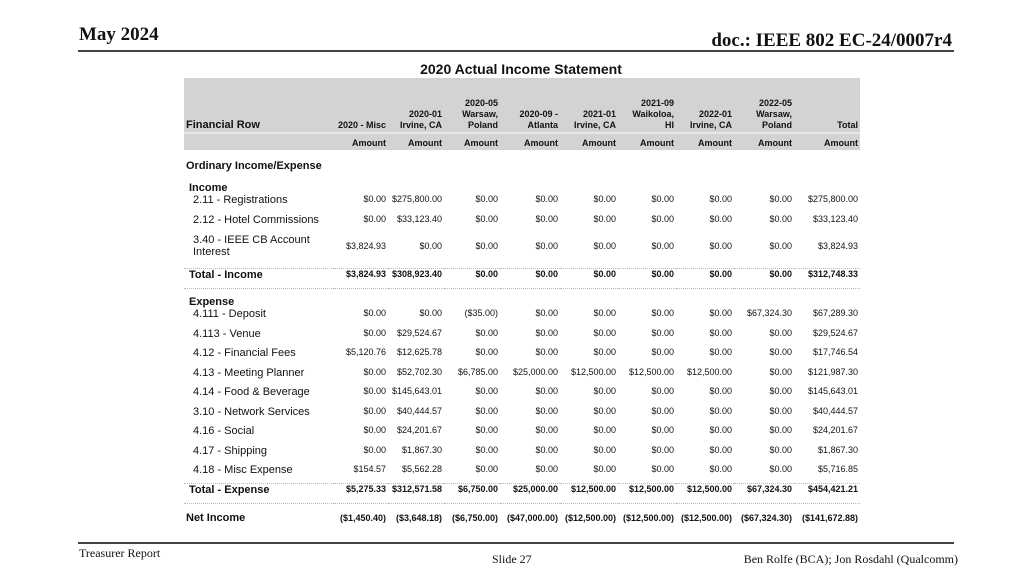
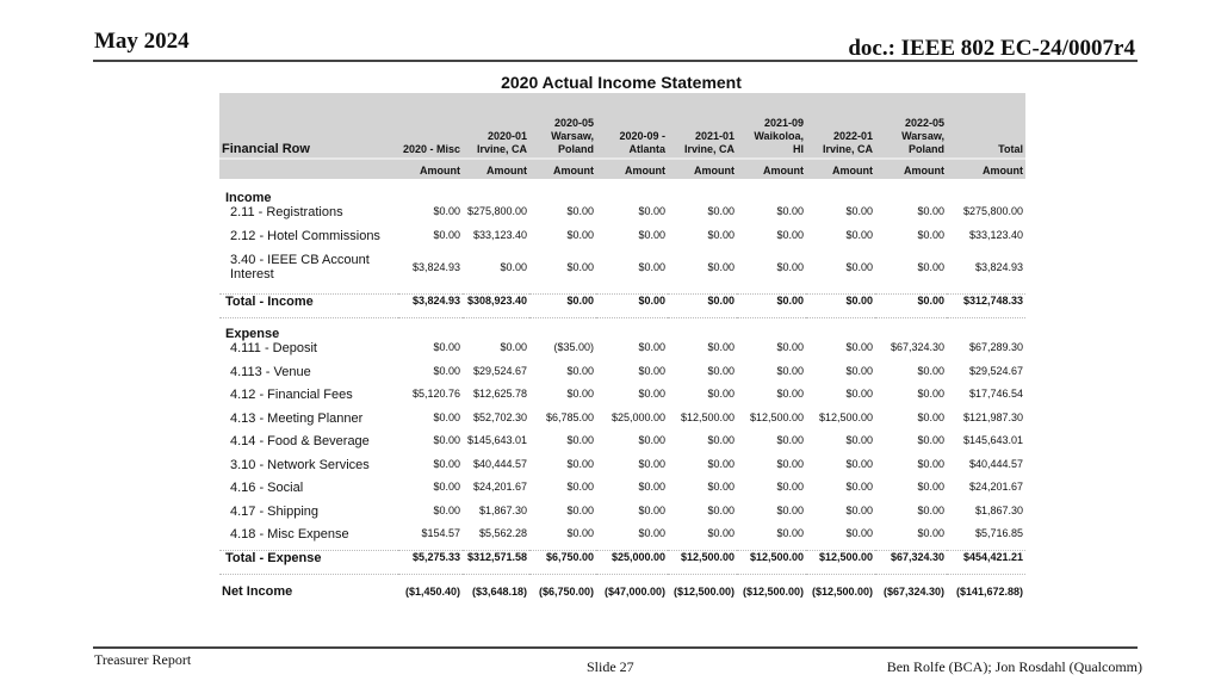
  May 2024
  doc.: IEEE 802 EC-24/0007r4
  2020 Actual Income Statement
  Financial Row	2020 - Misc	2020-01Irvine, CA	2020-05Warsaw,Poland	2020-09 -Atlanta	2021-01Irvine, CA	2021-09Waikoloa,HI	2022-01Irvine, CA	2022-05Warsaw,Poland	Total
  	Amount	Amount	Amount	Amount	Amount	Amount	Amount	Amount	Amount
- Ordinary Income/Expense
  Income
  2.11 - Registrations	$0.00	$275,800.00	$0.00	$0.00	$0.00	$0.00	$0.00	$0.00	$275,800.00
  2.12 - Hotel Commissions	$0.00	$33,123.40	$0.00	$0.00	$0.00	$0.00	$0.00	$0.00	$33,123.40
  3.40 - IEEE CB Account Interest	$3,824.93	$0.00	$0.00	$0.00	$0.00	$0.00	$0.00	$0.00	$3,824.93
  Total - Income	$3,824.93	$308,923.40	$0.00	$0.00	$0.00	$0.00	$0.00	$0.00	$312,748.33
  Expense
  4.111 - Deposit	$0.00	$0.00	($35.00)	$0.00	$0.00	$0.00	$0.00	$67,324.30	$67,289.30
  4.113 - Venue	$0.00	$29,524.67	$0.00	$0.00	$0.00	$0.00	$0.00	$0.00	$29,524.67
  4.12 - Financial Fees	$5,120.76	$12,625.78	$0.00	$0.00	$0.00	$0.00	$0.00	$0.00	$17,746.54
  4.13 - Meeting Planner	$0.00	$52,702.30	$6,785.00	$25,000.00	$12,500.00	$12,500.00	$12,500.00	$0.00	$121,987.30
  4.14 - Food & Beverage	$0.00	$145,643.01	$0.00	$0.00	$0.00	$0.00	$0.00	$0.00	$145,643.01
  3.10 - Network Services	$0.00	$40,444.57	$0.00	$0.00	$0.00	$0.00	$0.00	$0.00	$40,444.57
  4.16 - Social	$0.00	$24,201.67	$0.00	$0.00	$0.00	$0.00	$0.00	$0.00	$24,201.67
  4.17 - Shipping	$0.00	$1,867.30	$0.00	$0.00	$0.00	$0.00	$0.00	$0.00	$1,867.30
  4.18 - Misc Expense	$154.57	$5,562.28	$0.00	$0.00	$0.00	$0.00	$0.00	$0.00	$5,716.85
  Total - Expense	$5,275.33	$312,571.58	$6,750.00	$25,000.00	$12,500.00	$12,500.00	$12,500.00	$67,324.30	$454,421.21
  Net Income	($1,450.40)	($3,648.18)	($6,750.00)	($47,000.00)	($12,500.00)	($12,500.00)	($12,500.00)	($67,324.30)	($141,672.88)
  Treasurer Report
  Slide 27
  Ben Rolfe (BCA); Jon Rosdahl (Qualcomm)
